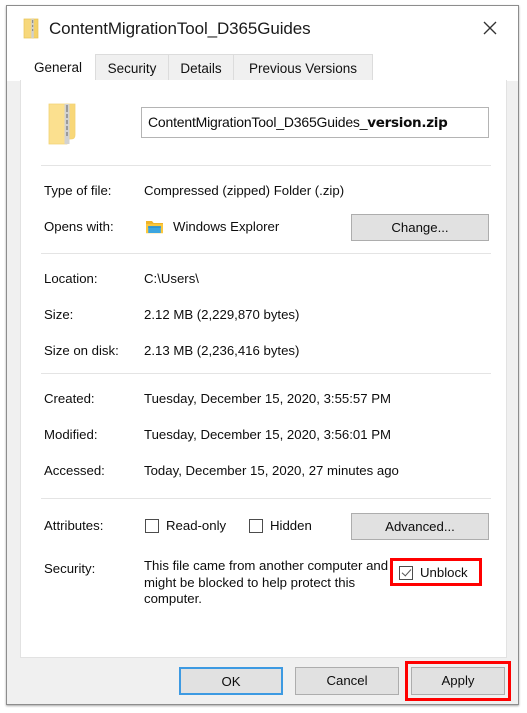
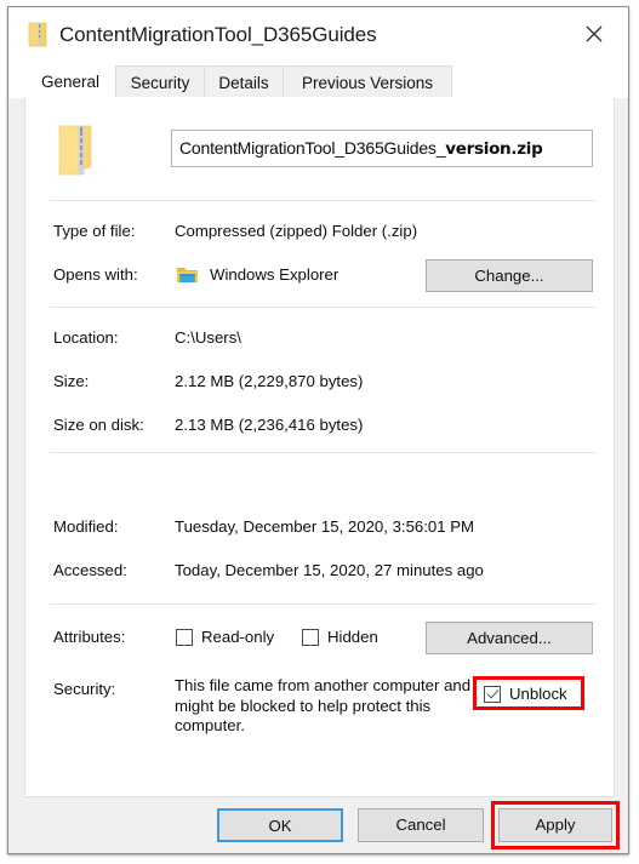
  ContentMigrationTool_D365Guides
  General
  Security
  Details
  Previous Versions
  ContentMigrationTool_D365Guides_version.zip
  Type of file:
  Compressed (zipped) Folder (.zip)
  Opens with:
  Windows Explorer
  Change...
  Location:
  C:\Users\
  Size:
  2.12 MB (2,229,870 bytes)
  Size on disk:
  2.13 MB (2,236,416 bytes)
- Created:
- Tuesday, December 15, 2020, 3:55:57 PM
  Modified:
  Tuesday, December 15, 2020, 3:56:01 PM
  Accessed:
  Today, December 15, 2020, 27 minutes ago
  Attributes:
  Read-only
  Hidden
  Advanced...
  Security:
  This file came from another computer and might be blocked to help protect this computer.
  Unblock
  OK
  Cancel
  Apply
